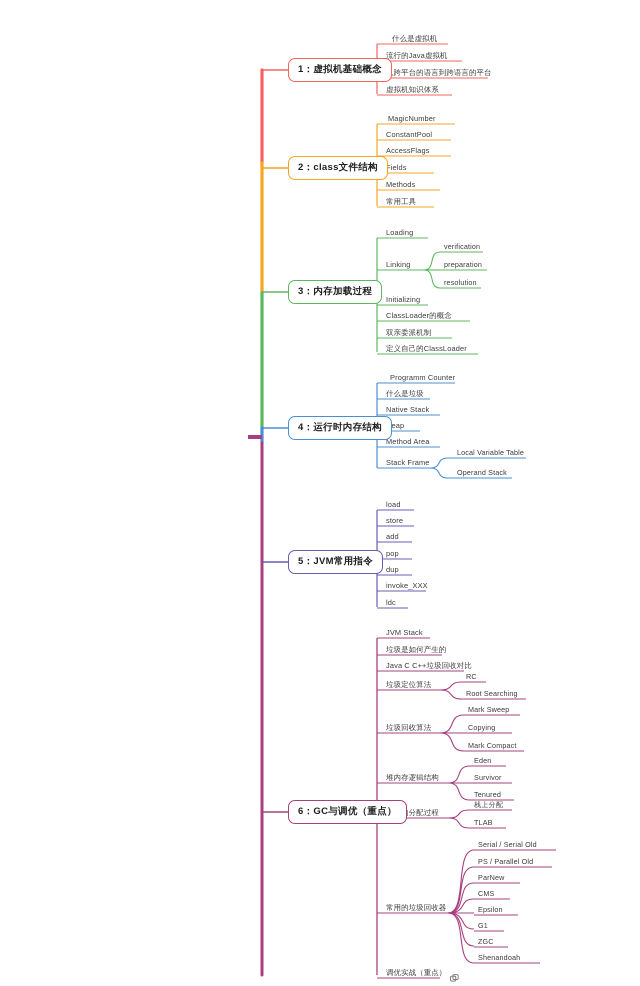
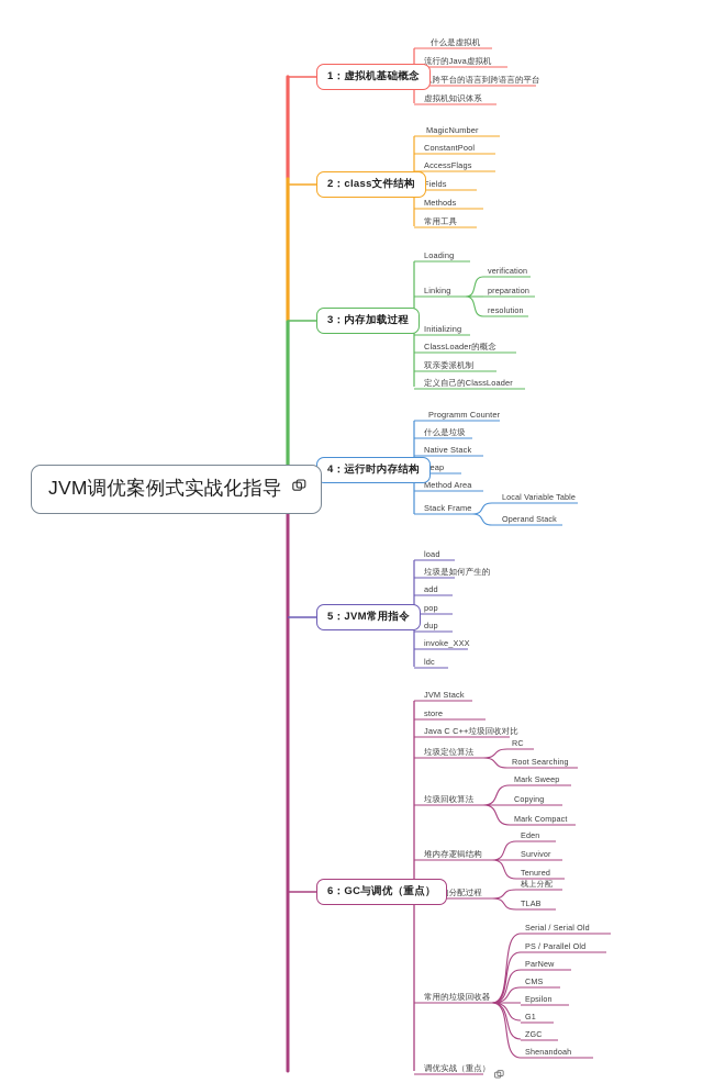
+ JVM调优案例式实战化指导
  1：虚拟机基础概念
  2：class文件结构
  3：内存加载过程
  4：运行时内存结构
  5：JVM常用指令
  6：GC与调优（重点）
  什么是虚拟机
  流行的Java虚拟机
  跨平台的语言到跨语言的平台
  虚拟机知识体系
  MagicNumber
  ConstantPool
  AccessFlags
  Fields
  Methods
  常用工具
  Loading
  Linking
  verification
  preparation
  resolution
  Initializing
  ClassLoader的概念
  双亲委派机制
  定义自己的ClassLoader
  Programm Counter
  什么是垃圾
  Native Stack
  eap
  Method Area
  Stack Frame
  Local Variable Table
  Operand Stack
  load
- store
+ 垃圾是如何产生的
  add
  pop
  dup
  invoke_XXX
  ldc
  JVM Stack
- 垃圾是如何产生的
+ store
  Java C C++垃圾回收对比
  垃圾定位算法
  RC
  Root Searching
  垃圾回收算法
  Mark Sweep
  Copying
  Mark Compact
  堆内存逻辑结构
  Eden
  Survivor
  Tenured
  栈上分配
  TLAB
  常用的垃圾回收器
  Serial / Serial Old
  PS / Parallel Old
  ParNew
  CMS
  Epsilon
  G1
  ZGC
  Shenandoah
  调优实战（重点）
